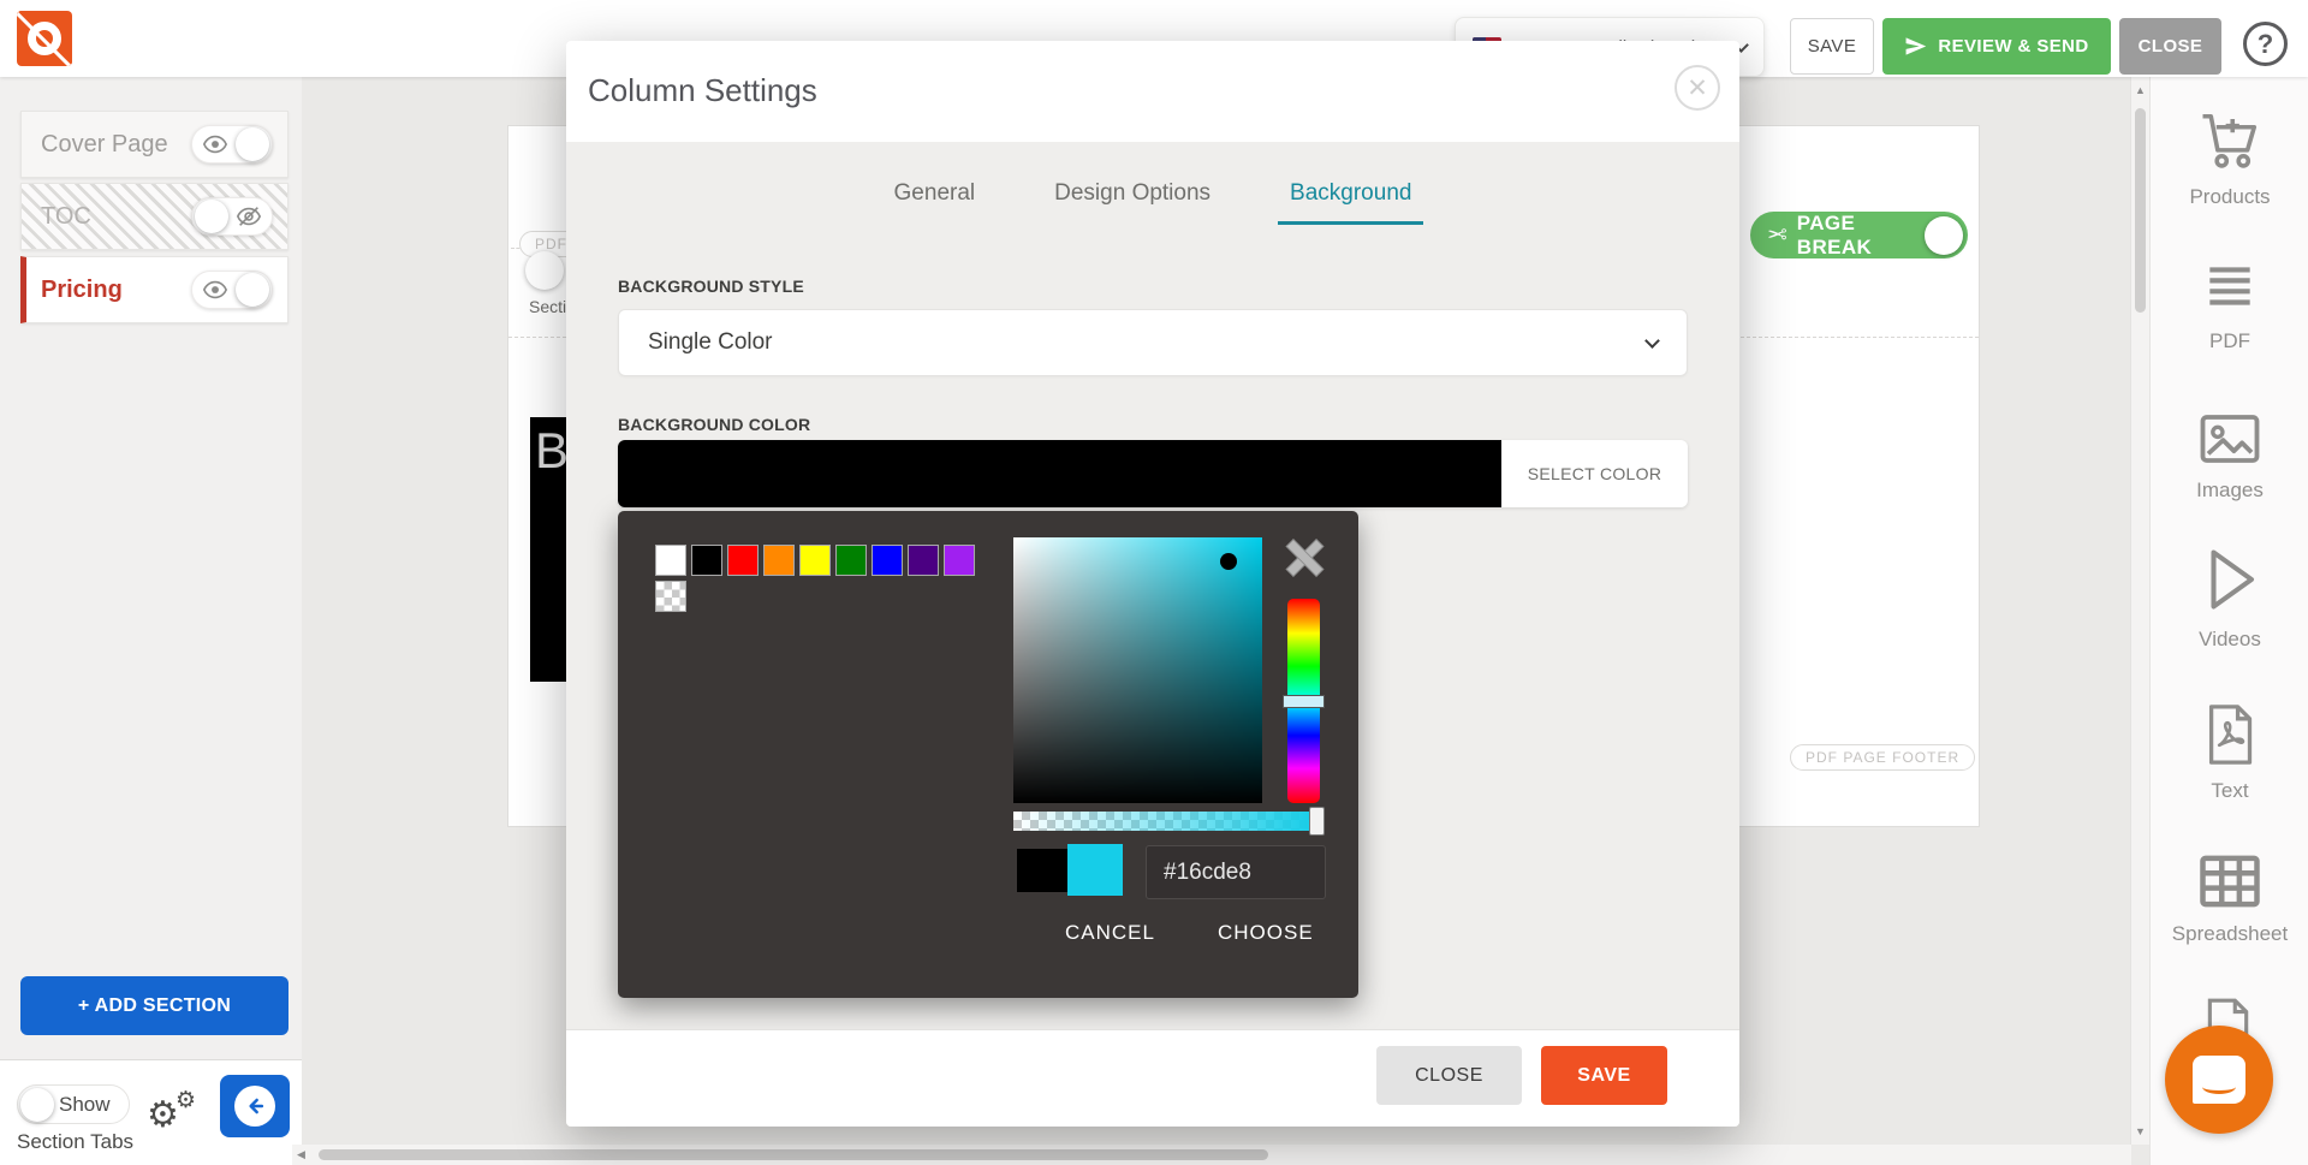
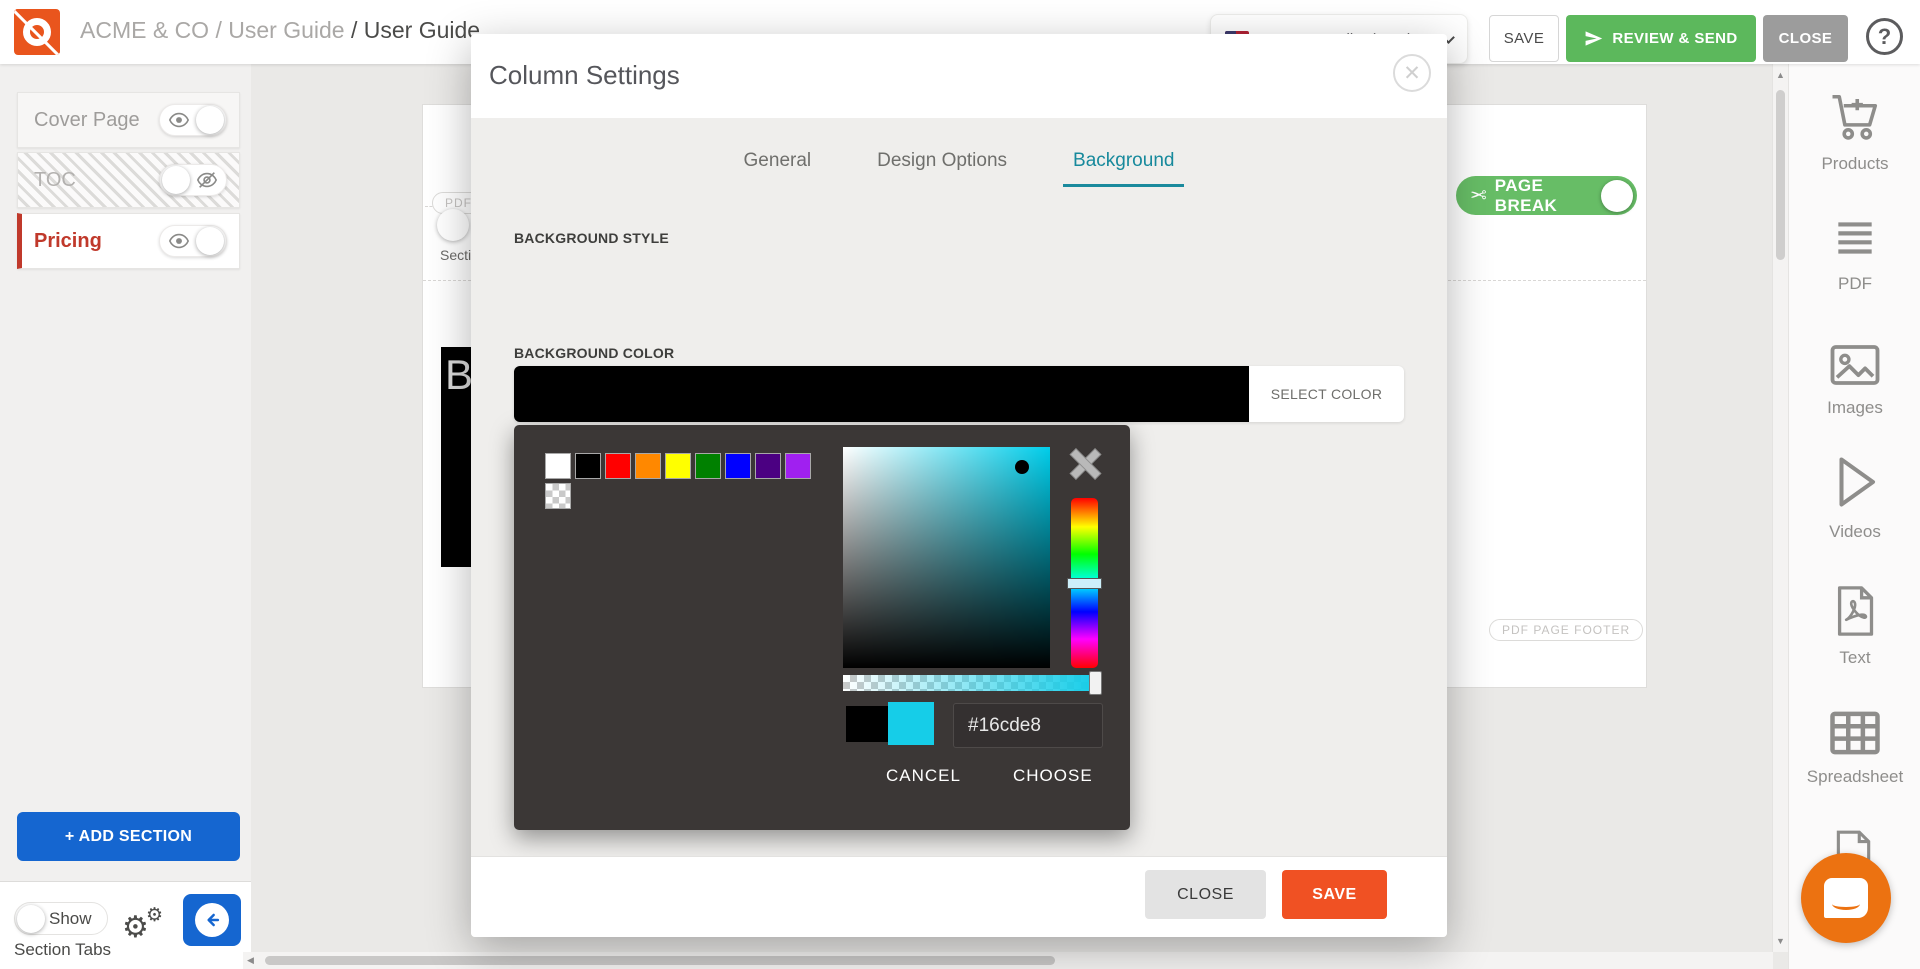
+ ACME & CO / User Guide / User Guide
  SAVE
  REVIEW & SEND
  CLOSE
  ?
  Cover Page
  TOC
  Pricing
  + ADD SECTION
  Show
  Section Tabs
  ⚙
  ⚙
  PDF PAGE FOOTER
  Secti
  B
  PAGE BREAK
  ▲
  ▼
  ◀
  Products
  PDF
  Images
  Videos
  Text
  Spreadsheet
  Column Settings
  ✕
  General
  Design Options
  Background
  BACKGROUND STYLE
- Single Color
  BACKGROUND COLOR
  SELECT COLOR
  #16cde8
  CANCEL
  CHOOSE
  CLOSE
  SAVE
